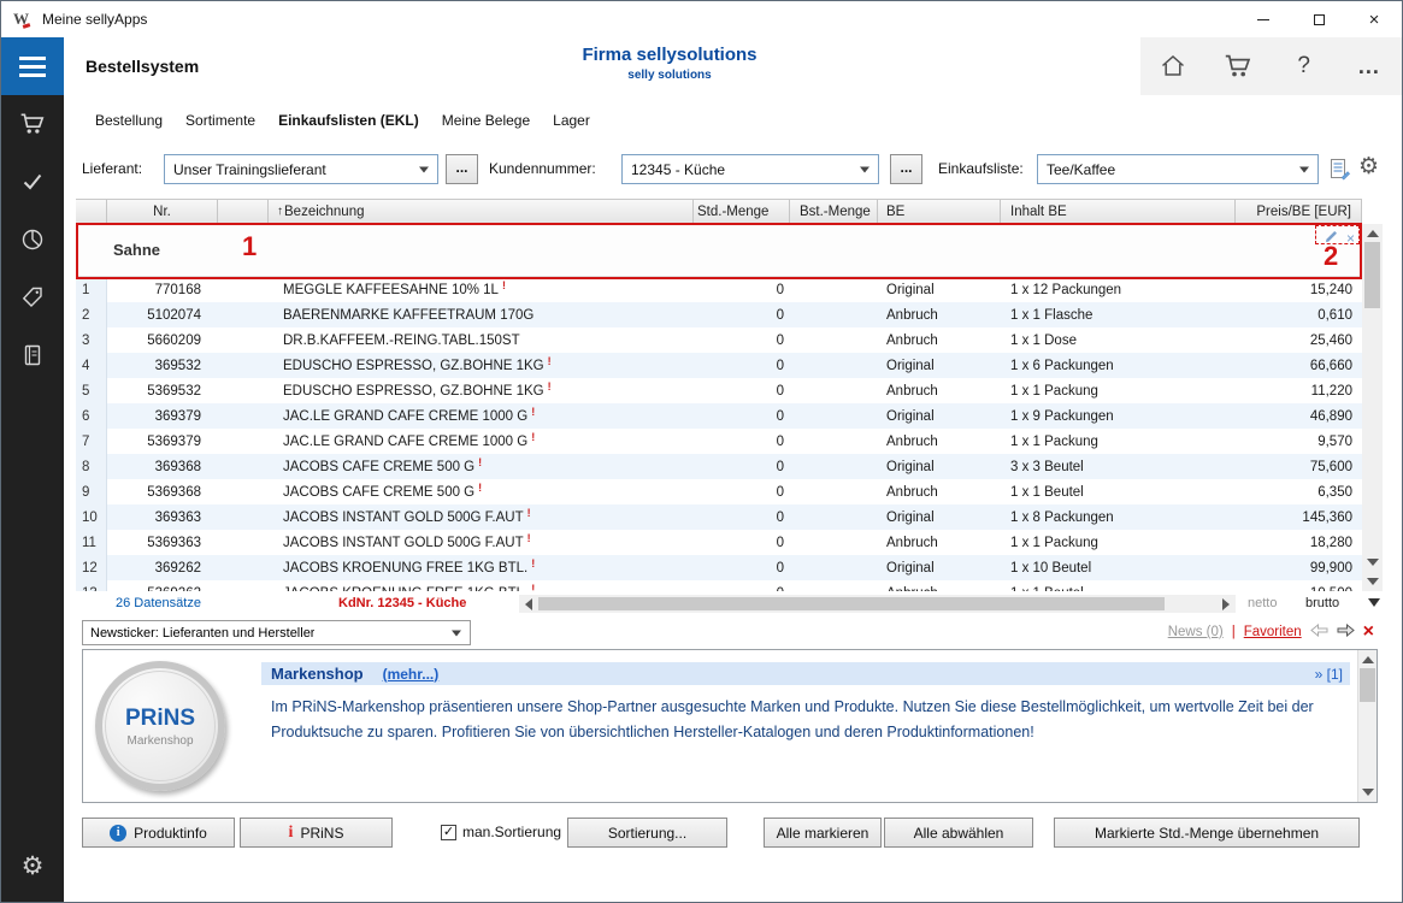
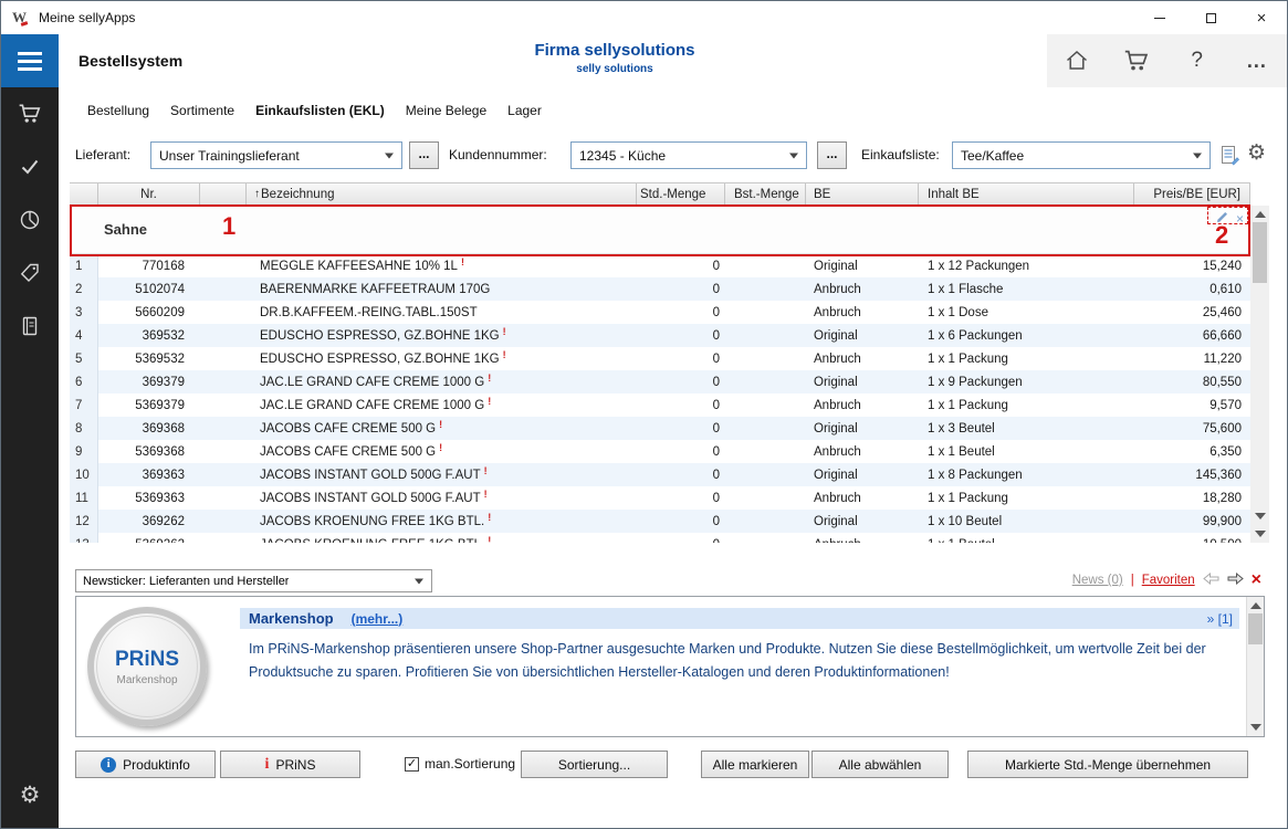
  W
  Meine sellyApps
  ×
  Bestellsystem
  Firma sellysolutions
  selly solutions
  ?
  ...
  ⚙
  Bestellung
  Sortimente
  Einkaufslisten (EKL)
  Meine Belege
  Lager
  Lieferant:
  Unser Trainingslieferant
  ...
  Kundennummer:
  12345 - Küche
  ...
  Einkaufsliste:
  Tee/Kaffee
  ⚙
  Nr.
  ↑
  Bezeichnung
  Std.-Menge
  Bst.-Menge
  BE
  Inhalt BE
  Preis/BE [EUR]
  Sahne
  ×
  1
  770168
  MEGGLE KAFFEESAHNE 10% 1L
  !
  0
  Original
  1 x 12 Packungen
  15,240
  2
  5102074
  BAERENMARKE KAFFEETRAUM 170G
  0
  Anbruch
  1 x 1 Flasche
  0,610
  3
  5660209
  DR.B.KAFFEEM.-REING.TABL.150ST
  0
  Anbruch
  1 x 1 Dose
  25,460
  4
  369532
  EDUSCHO ESPRESSO, GZ.BOHNE 1KG
  !
  0
  Original
  1 x 6 Packungen
  66,660
  5
  5369532
  EDUSCHO ESPRESSO, GZ.BOHNE 1KG
  !
  0
  Anbruch
  1 x 1 Packung
  11,220
  6
  369379
  JAC.LE GRAND CAFE CREME 1000 G
  !
  0
  Original
  1 x 9 Packungen
- 46,890
+ 80,550
  7
  5369379
  JAC.LE GRAND CAFE CREME 1000 G
  !
  0
  Anbruch
  1 x 1 Packung
  9,570
  8
  369368
  JACOBS CAFE CREME 500 G
  !
  0
  Original
- 3 x 3 Beutel
+ 1 x 3 Beutel
  75,600
  9
  5369368
  JACOBS CAFE CREME 500 G
  !
  0
  Anbruch
  1 x 1 Beutel
  6,350
  10
  369363
  JACOBS INSTANT GOLD 500G F.AUT
  !
  0
  Original
  1 x 8 Packungen
  145,360
  11
  5369363
  JACOBS INSTANT GOLD 500G F.AUT
  !
  0
  Anbruch
  1 x 1 Packung
  18,280
  12
  369262
  JACOBS KROENUNG FREE 1KG BTL.
  !
  0
  Original
  1 x 10 Beutel
  99,900
  !
  1
  2
- 26 Datensätze
- KdNr. 12345 - Küche
- netto
- brutto
  Newsticker: Lieferanten und Hersteller
  News (0)
  |
  Favoriten
  ×
  PRiNS
  Markenshop
  Markenshop
  (mehr...)
  » [1]
  Im PRiNS-Markenshop präsentieren unsere Shop-Partner ausgesuchte Marken und Produkte. Nutzen Sie diese Bestellmöglichkeit, um wertvolle Zeit bei der Produktsuche zu sparen. Profitieren Sie von übersichtlichen Hersteller-Katalogen und deren Produktinformationen!
  i
  Produktinfo
  i
  PRiNS
  ✓
  man.Sortierung
  Sortierung...
  Alle markieren
  Alle abwählen
  Markierte Std.-Menge übernehmen
